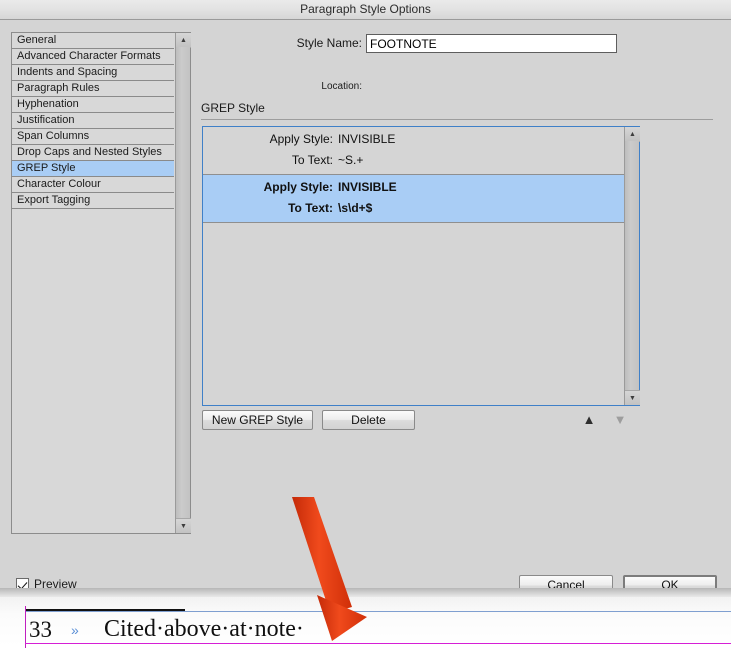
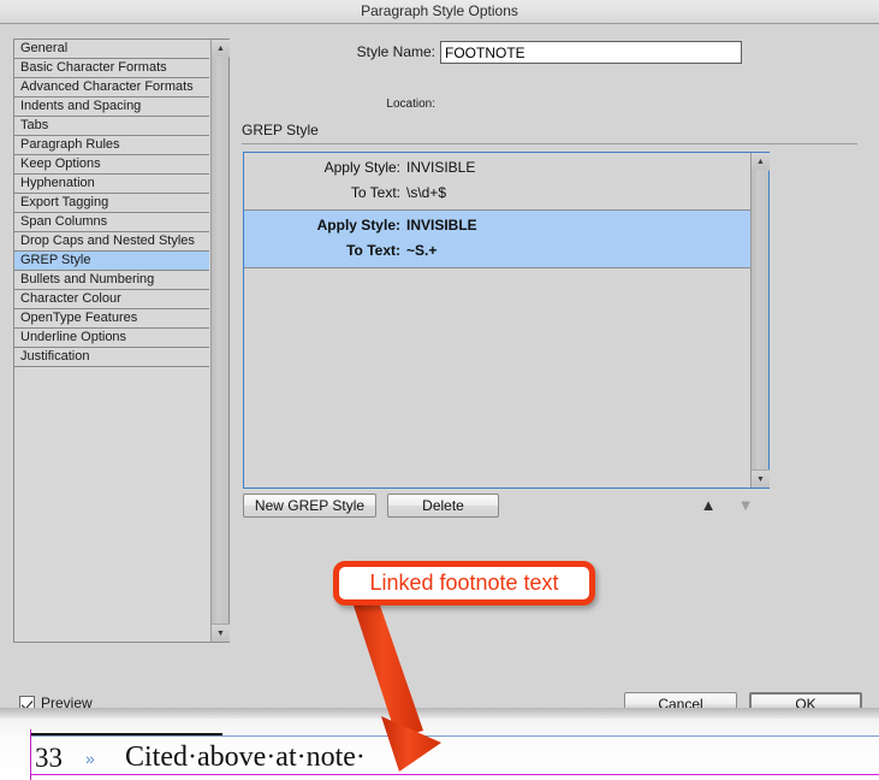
  Paragraph Style Options
  General
+ Basic Character Formats
  Advanced Character Formats
  Indents and Spacing
+ Tabs
  Paragraph Rules
+ Keep Options
  Hyphenation
- Justification
+ Export Tagging
  Span Columns
  Drop Caps and Nested Styles
  GREP Style
+ Bullets and Numbering
  Character Colour
+ OpenType Features
+ Underline Options
- Export Tagging
+ Justification
  Style Name:
  FOOTNOTE
  Location:
  GREP Style
  Apply Style: INVISIBLE
- To Text: ~S.+
+ To Text: \s\d+$
  Apply Style: INVISIBLE
- To Text: \s\d+$
+ To Text: ~S.+
  New GREP Style
  Delete
  ▲
  ▼
  Preview
  Cancel
  OK
  33
  »
  Cited·above·at·note·
+ Linked footnote text
